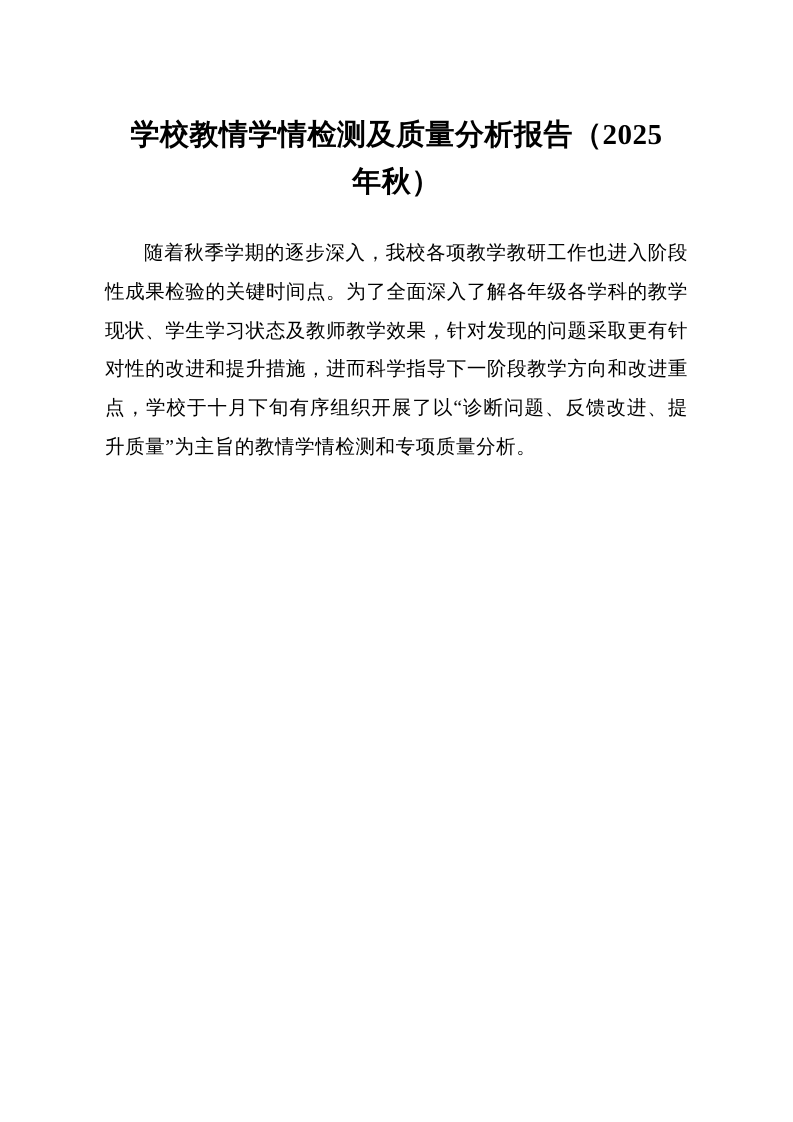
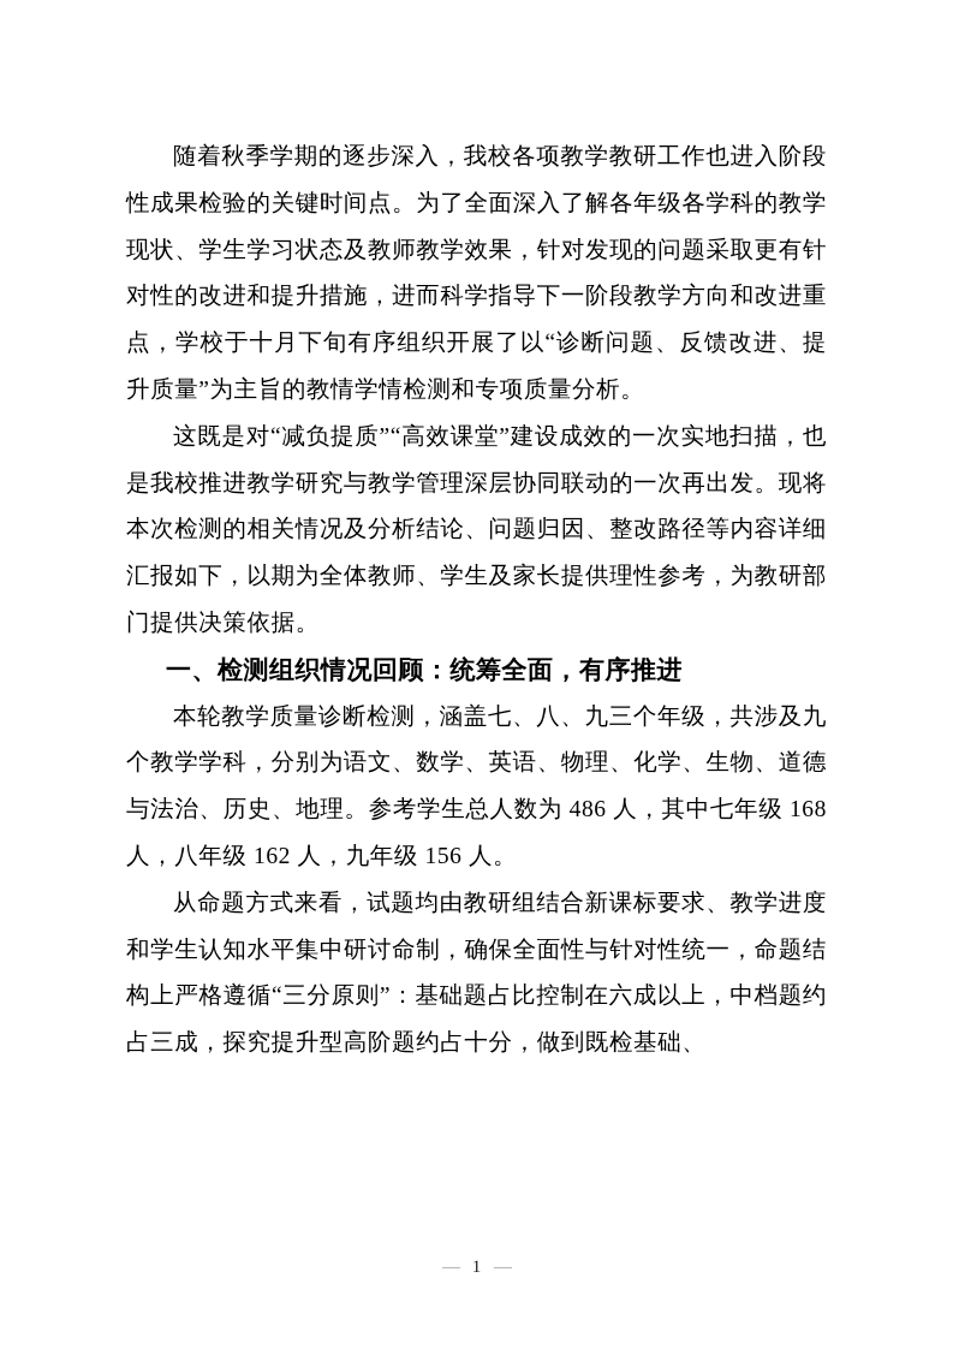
- 学校教情学情检测及质量分析报告（2025
- 年秋）
  随着秋季学期的逐步深入，我校各项教学教研工作也进入阶段性成果检验的关键时间点。为了全面深入了解各年级各学科的教学现状、学生学习状态及教师教学效果，针对发现的问题采取更有针对性的改进和提升措施，进而科学指导下一阶段教学方向和改进重点，学校于十月下旬有序组织开展了以“诊断问题、反馈改进、提升质量”为主旨的教情学情检测和专项质量分析。
+ 这既是对“减负提质”“高效课堂”建设成效的一次实地扫描，也是我校推进教学研究与教学管理深层协同联动的一次再出发。现将本次检测的相关情况及分析结论、问题归因、整改路径等内容详细汇报如下，以期为全体教师、学生及家长提供理性参考，为教研部门提供决策依据。
+ 一、检测组织情况回顾：统筹全面，有序推进
+ 本轮教学质量诊断检测，涵盖七、八、九三个年级，共涉及九个教学学科，分别为语文、数学、英语、物理、化学、生物、道德与法治、历史、地理。参考学生总人数为 486 人，其中七年级 168 人，八年级 162 人，九年级 156 人。
+ 从命题方式来看，试题均由教研组结合新课标要求、教学进度和学生认知水平集中研讨命制，确保全面性与针对性统一，命题结构上严格遵循“三分原则”：基础题占比控制在六成以上，中档题约占三成，探究提升型高阶题约占十分，做到既检基础、
+ — 1 —
